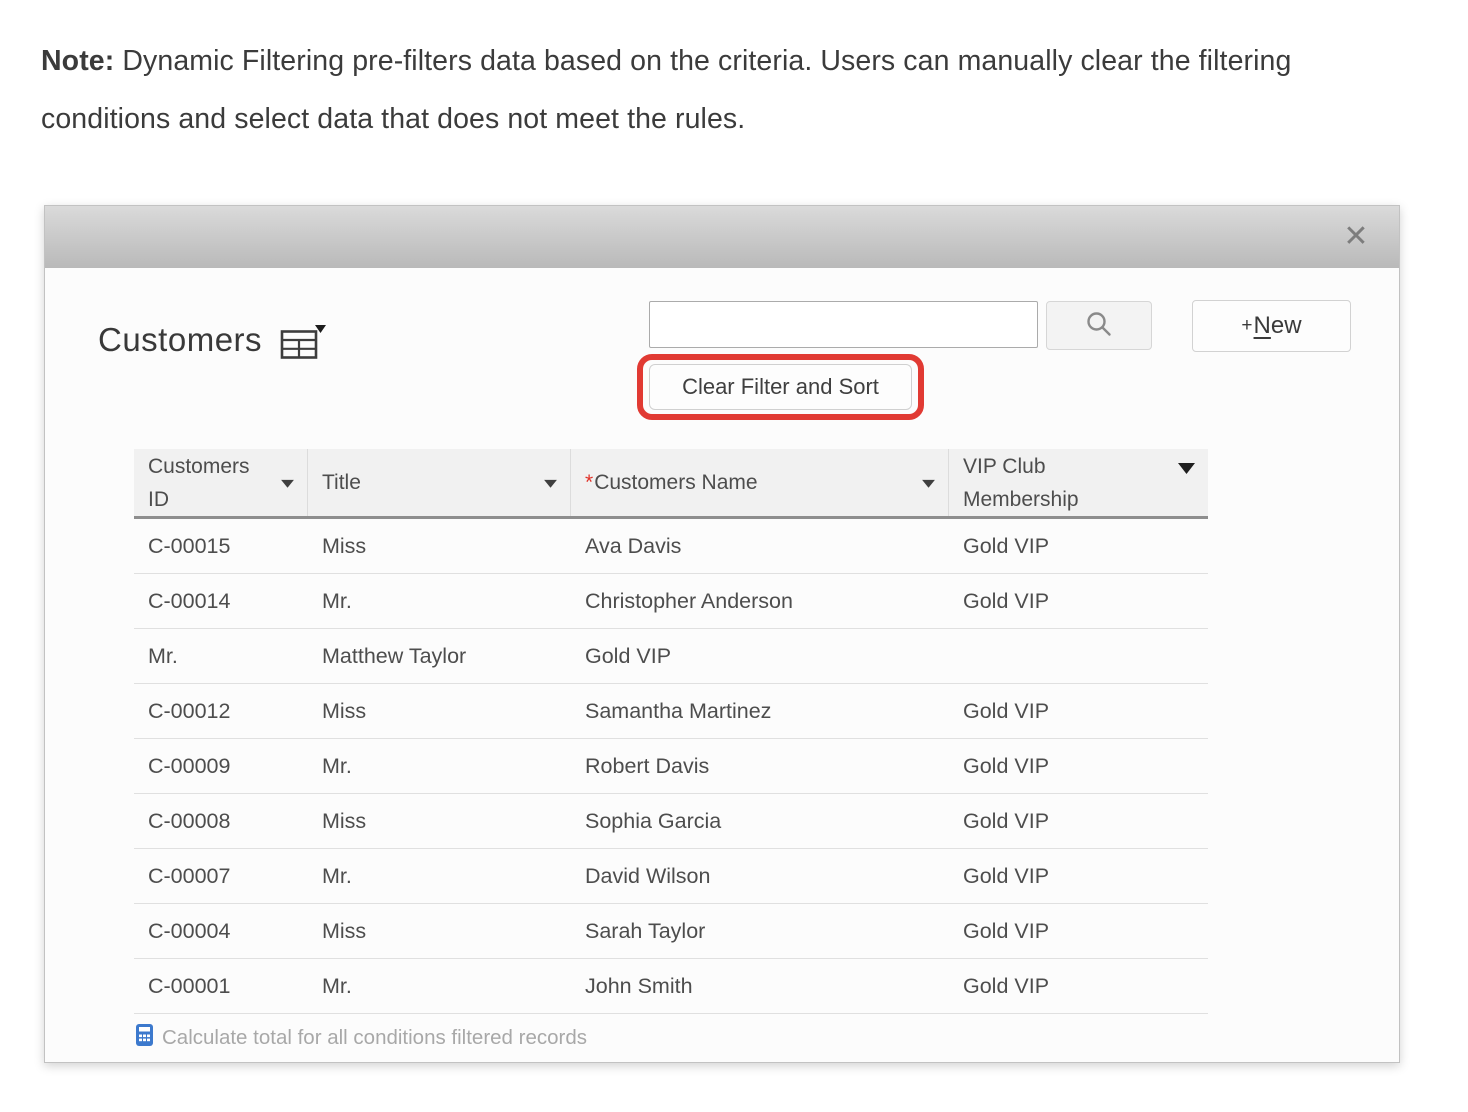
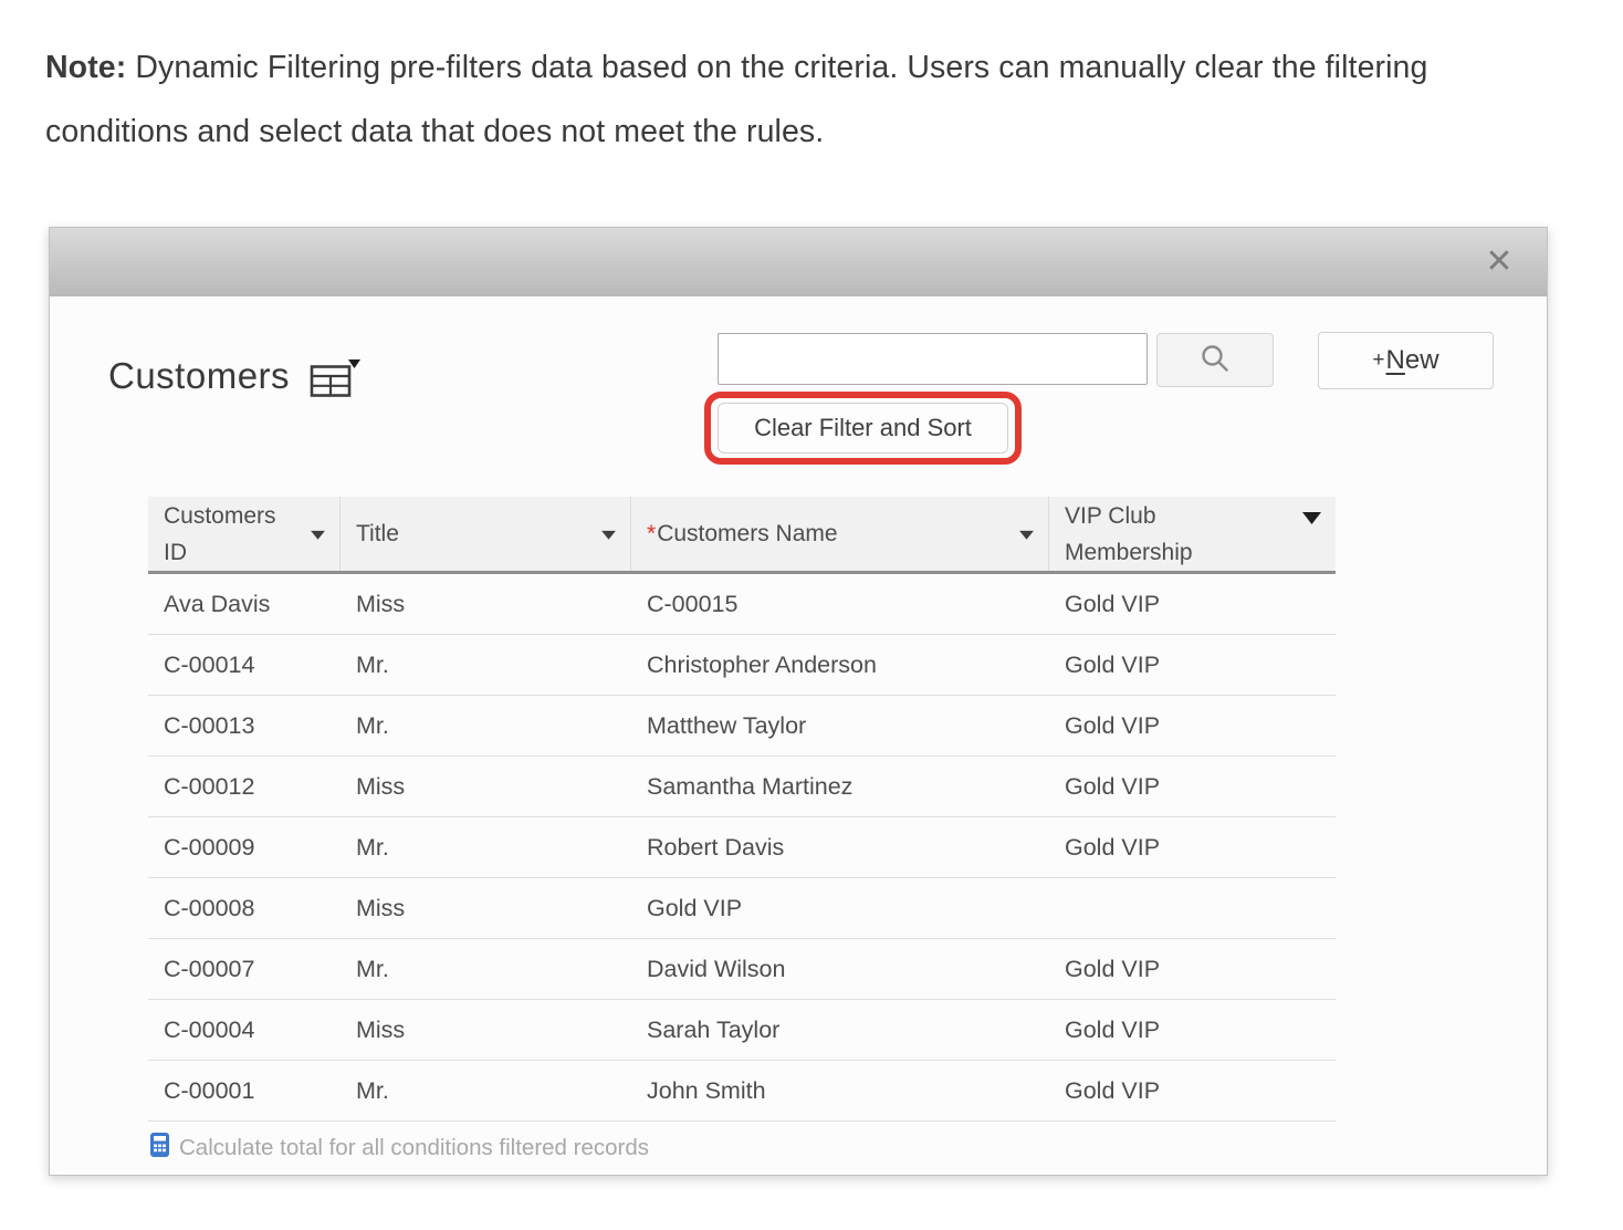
  Note: Dynamic Filtering pre-filters data based on the criteria. Users can manually clear the filtering conditions and select data that does not meet the rules.
  ✕
  Customers
  +New
  Clear Filter and Sort
  Customers ID
  Title
  *Customers Name
  VIP Club Membership
- C-00015
+ Ava Davis
  Miss
- Ava Davis
+ C-00015
  Gold VIP
  C-00014
  Mr.
  Christopher Anderson
  Gold VIP
+ C-00013
  Mr.
  Matthew Taylor
  Gold VIP
  C-00012
  Miss
  Samantha Martinez
  Gold VIP
  C-00009
  Mr.
  Robert Davis
  Gold VIP
  C-00008
  Miss
- Sophia Garcia
  Gold VIP
  C-00007
  Mr.
  David Wilson
  Gold VIP
  C-00004
  Miss
  Sarah Taylor
  Gold VIP
  C-00001
  Mr.
  John Smith
  Gold VIP
  Calculate total for all conditions filtered records
